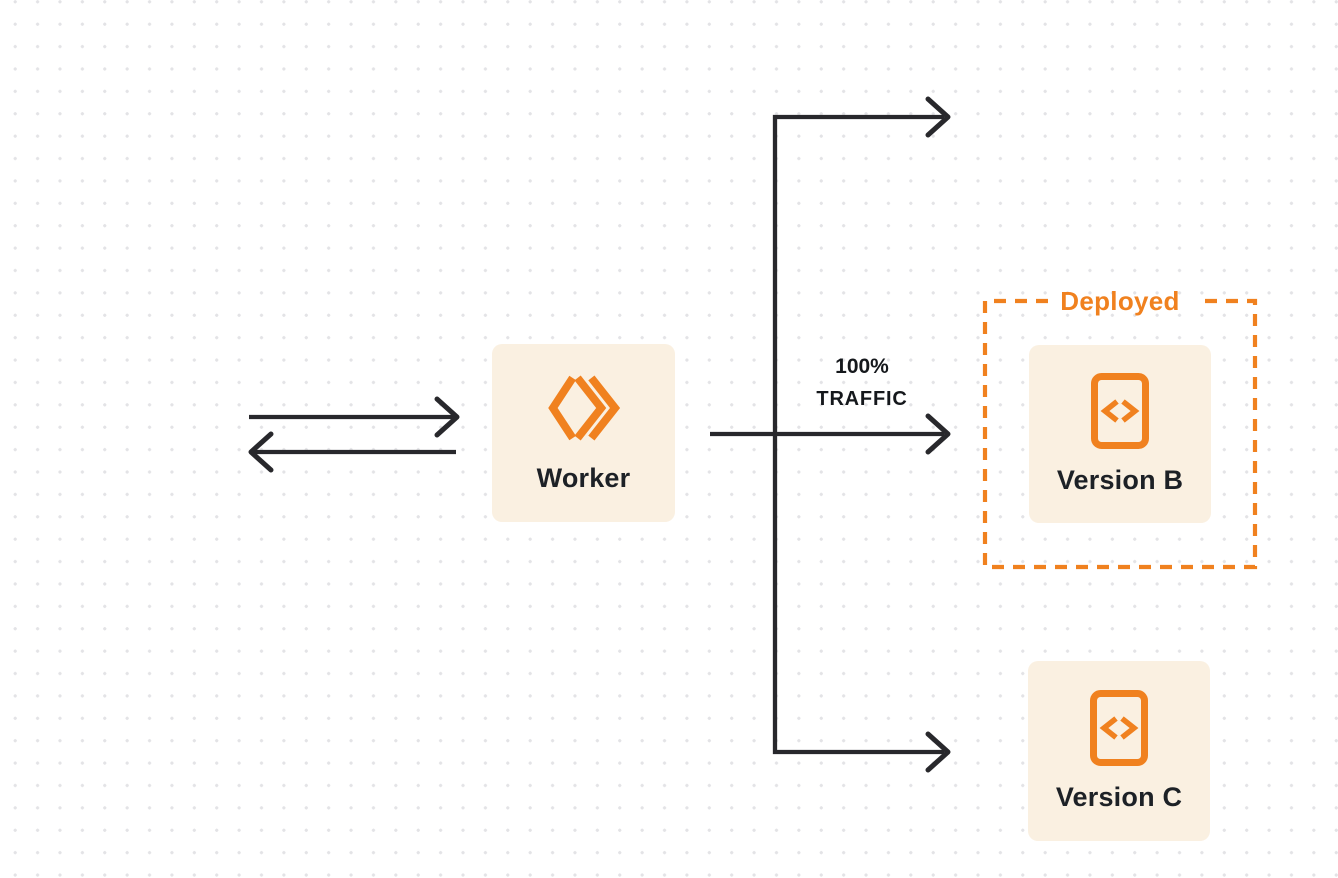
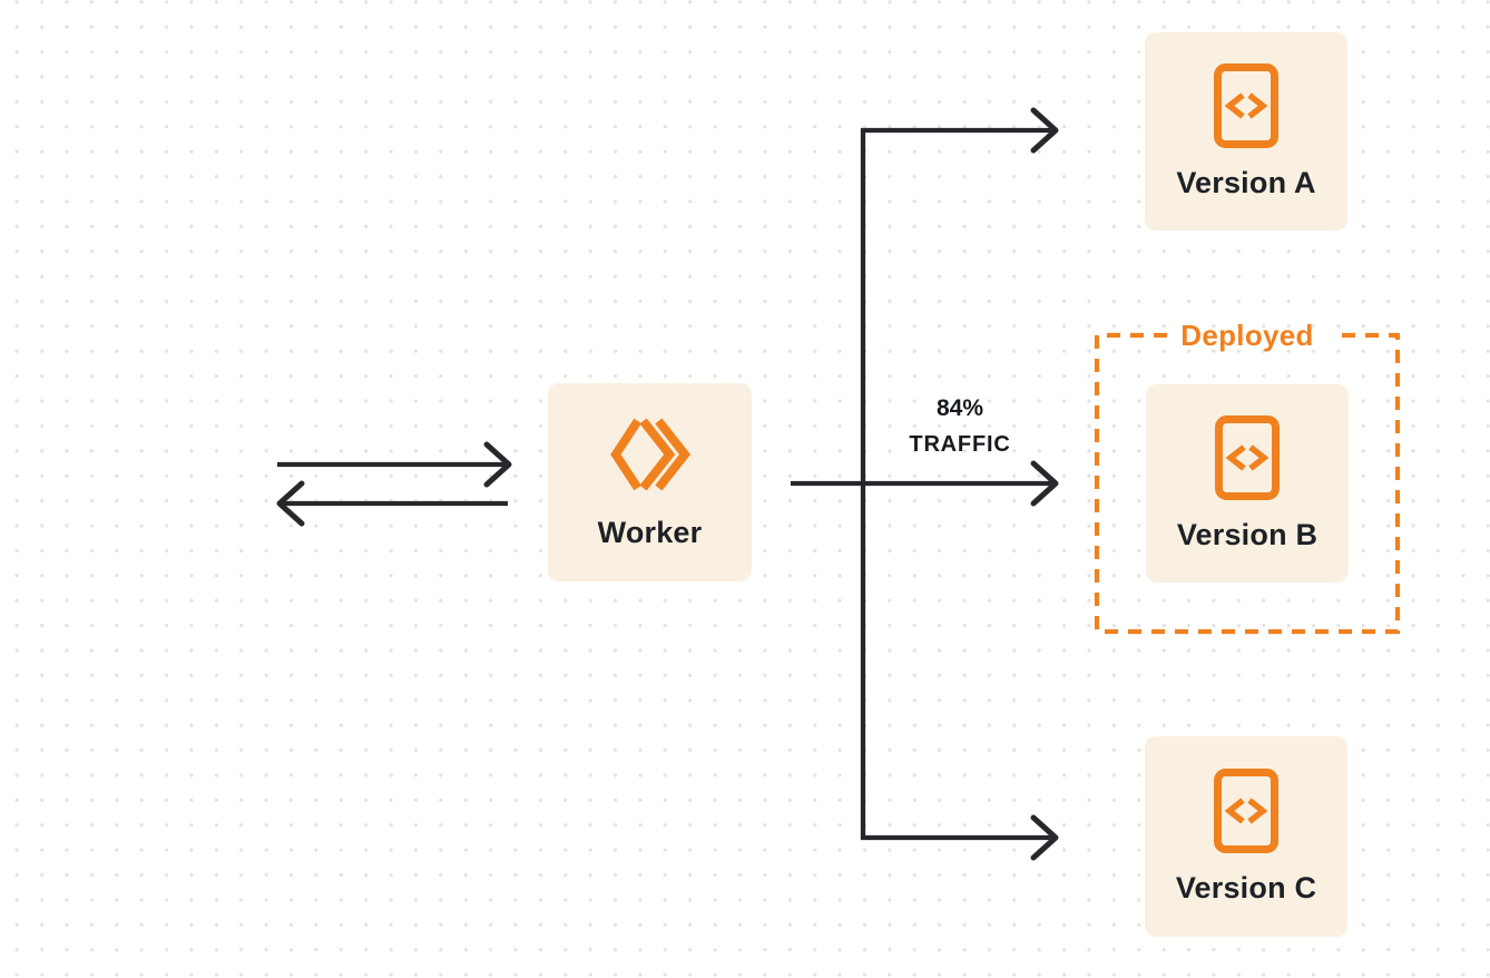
  Worker
+ Version A
  Version B
  Version C
  Deployed
- 100%
+ 84%
  TRAFFIC
